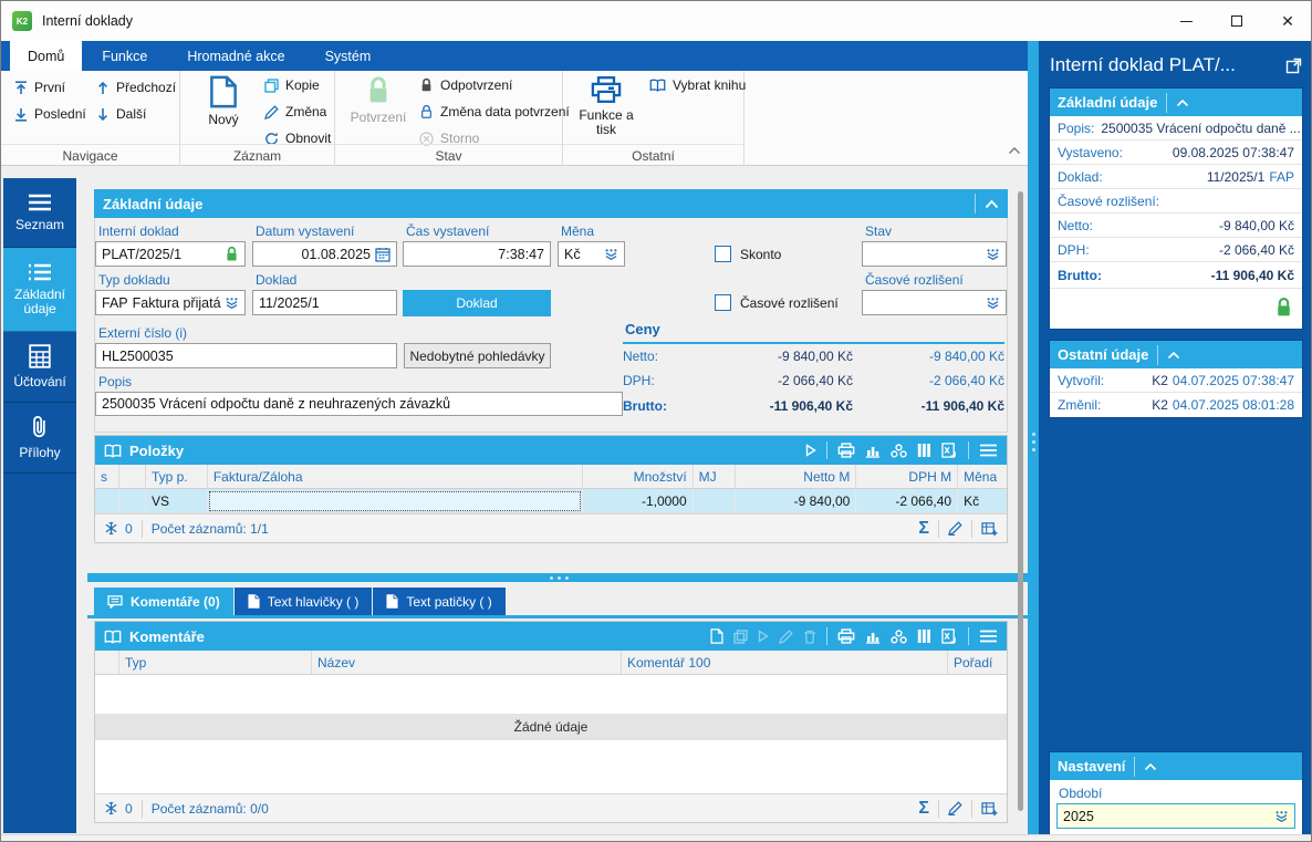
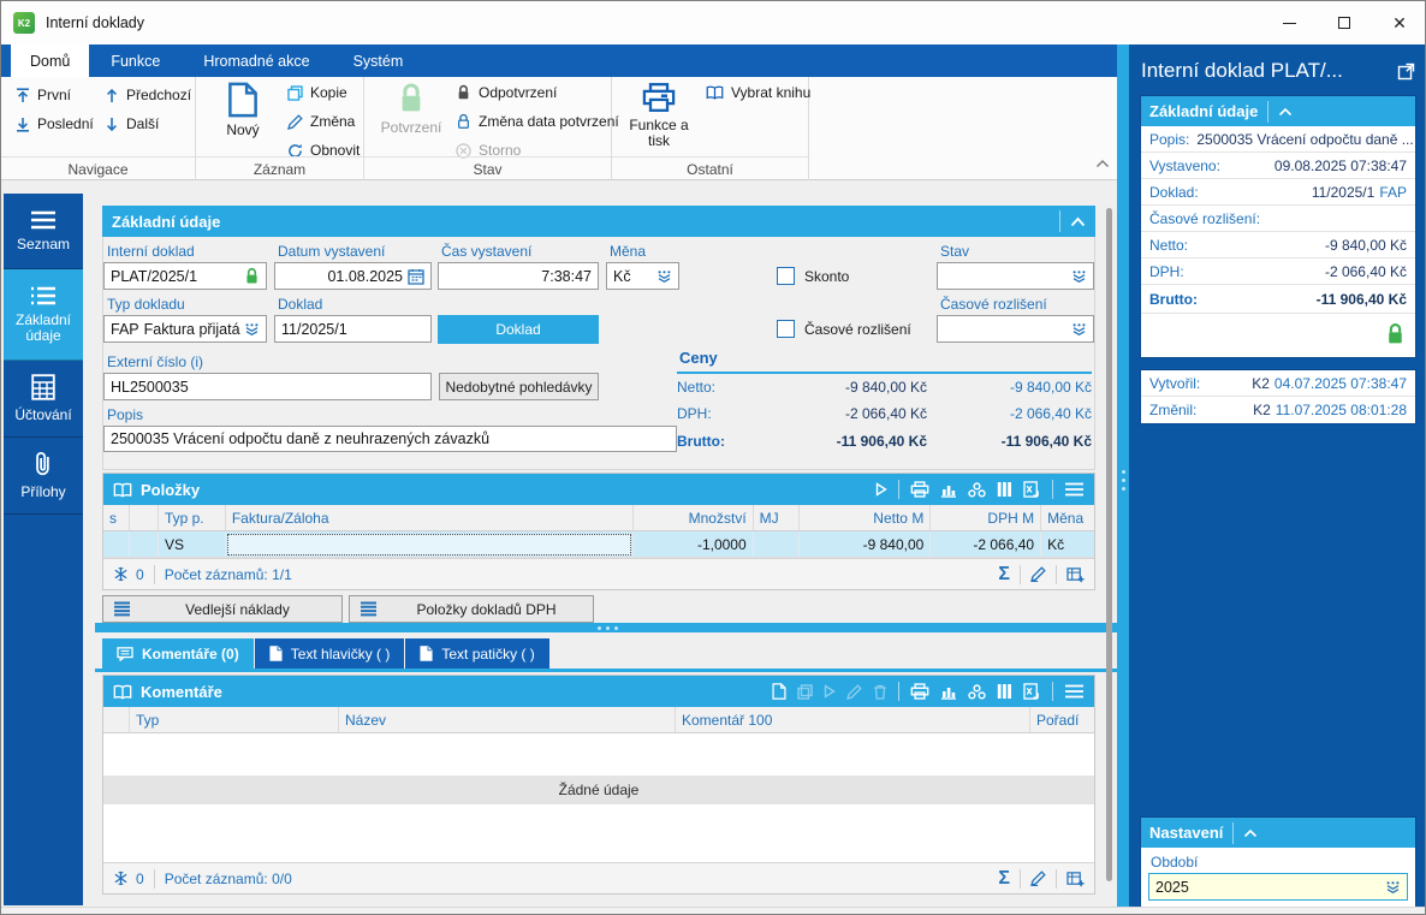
  K2
  Interní doklady
  ✕
  Domů
  Funkce
  Hromadné akce
  Systém
  První
  Poslední
  Předchozí
  Další
  Navigace
  Nový
  Kopie
  Změna
  Obnovit
  Záznam
  Potvrzení
  Odpotvrzení
  Změna data potvrzení
  Storno
  Stav
  Funkce a tisk
  Vybrat knihu
  Ostatní
  Seznam
  Základní údaje
  Účtování
  Přílohy
  Základní údaje
  Interní doklad
  PLAT/2025/1
  Datum vystavení
  01.08.2025
  Čas vystavení
  7:38:47
  Měna
  Kč
  Skonto
  Stav
  Typ dokladu
  FAP
  Faktura přijatá
  Doklad
  11/2025/1
  Doklad
  Časové rozlišení
  Časové rozlišení
  Externí číslo (i)
  HL2500035
  Nedobytné pohledávky
  Ceny
  Netto:
  -9 840,00 Kč
  -9 840,00 Kč
  DPH:
  -2 066,40 Kč
  -2 066,40 Kč
  Brutto:
  -11 906,40 Kč
  -11 906,40 Kč
  Popis
  2500035 Vrácení odpočtu daně z neuhrazených závazků
  Položky
  s
  Typ p.
  Faktura/Záloha
  Množství
  MJ
  Netto M
  DPH M
  Měna
  VS
  -1,0000
  -9 840,00
  -2 066,40
  Kč
  0
  Počet záznamů: 1/1
  Σ
+ Vedlejší náklady
+ Položky dokladů DPH
  Komentáře (0)
  Text hlavičky ( )
  Text patičky ( )
  Komentáře
  Typ
  Název
  Komentář 100
  Pořadí
  Žádné údaje
  0
  Počet záznamů: 0/0
  Σ
  Interní doklad PLAT/...
  Základní údaje
  Popis:
  2500035 Vrácení odpočtu daně ...
  Vystaveno:
  09.08.2025 07:38:47
  Doklad:
  11/2025/1
  FAP
  Časové rozlišení:
  Netto:
  -9 840,00 Kč
  DPH:
  -2 066,40 Kč
  Brutto:
  -11 906,40 Kč
- Ostatní údaje
  Vytvořil:
  K2
  04.07.2025 07:38:47
  Změnil:
  K2
- 04.07.2025 08:01:28
+ 11.07.2025 08:01:28
  Nastavení
  Období
  2025
